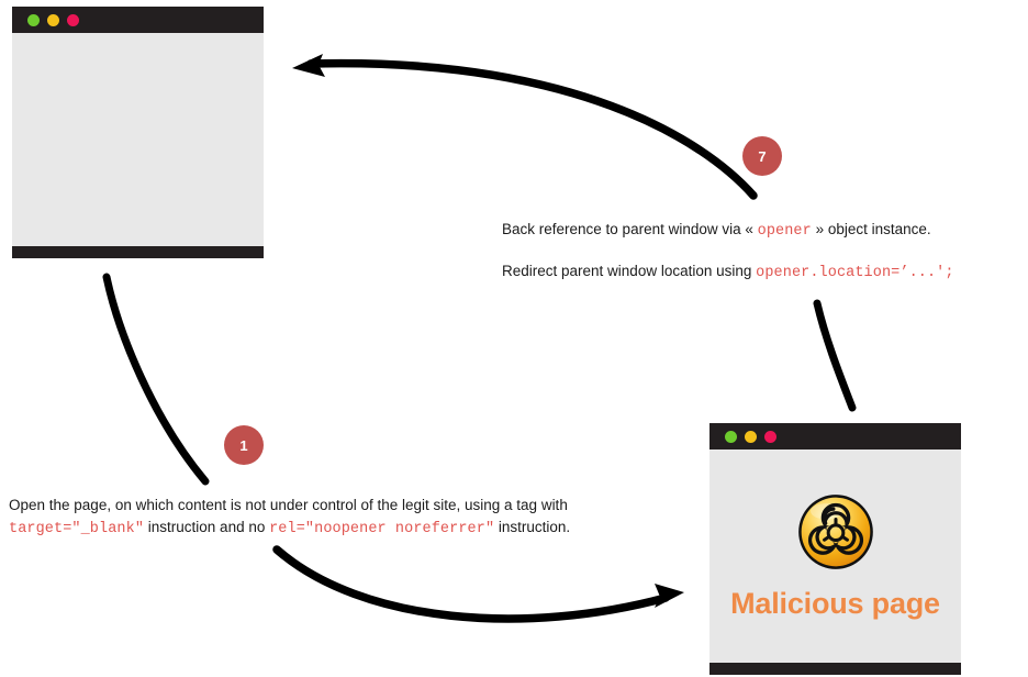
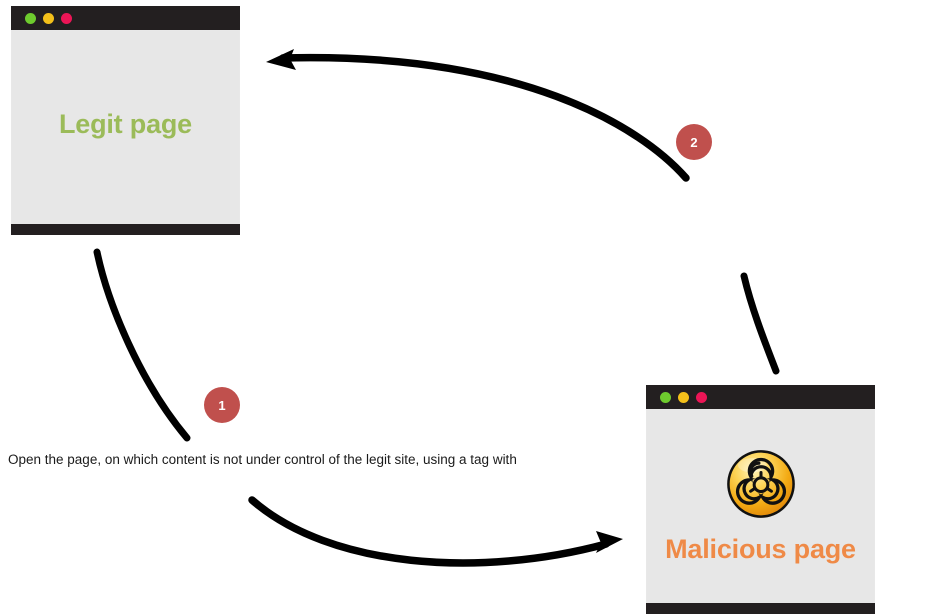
+ Legit page
  Malicious page
  1
- 7
+ 2
  Open the page, on which content is not under control of the legit site, using a tag with
- target="_blank" instruction and no rel="noopener noreferrer" instruction.
- Back reference to parent window via « opener » object instance.
- Redirect parent window location using opener.location=’...';
